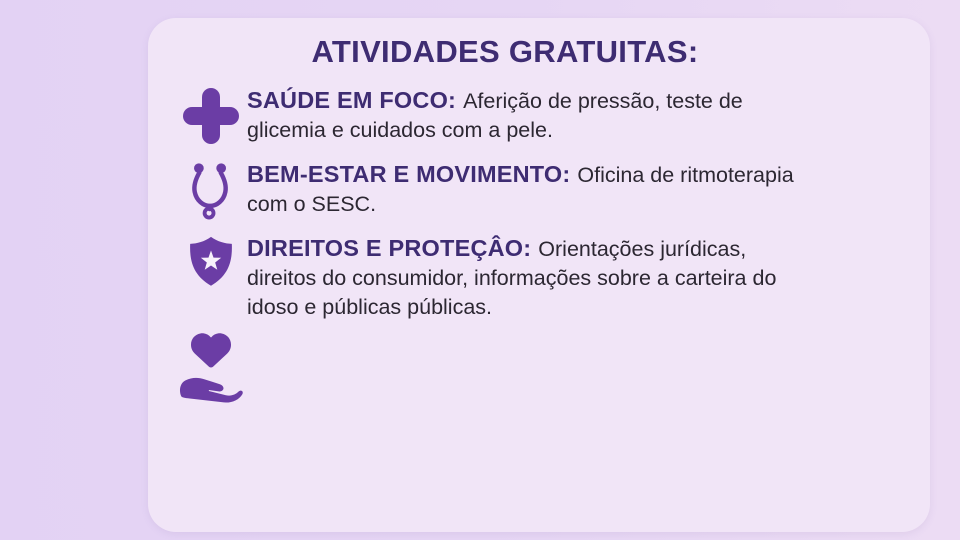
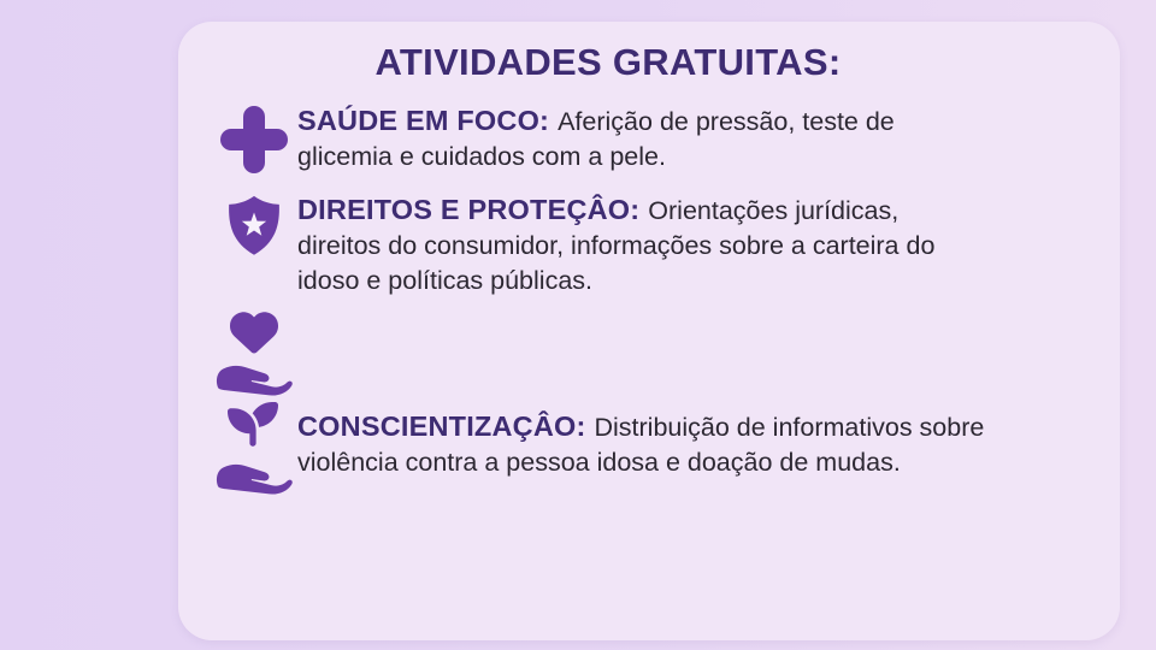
  ATIVIDADES GRATUITAS:
  SAÚDE EM FOCO: Aferição de pressão, teste de glicemia e cuidados com a pele.
- BEM-ESTAR E MOVIMENTO: Oficina de ritmoterapia com o SESC.
- DIREITOS E PROTEÇÂO: Orientações jurídicas, direitos do consumidor, informações sobre a carteira do idoso e públicas públicas.
+ DIREITOS E PROTEÇÂO: Orientações jurídicas, direitos do consumidor, informações sobre a carteira do idoso e políticas públicas.
+ CONSCIENTIZAÇÂO: Distribuição de informativos sobre violência contra a pessoa idosa e doação de mudas.
